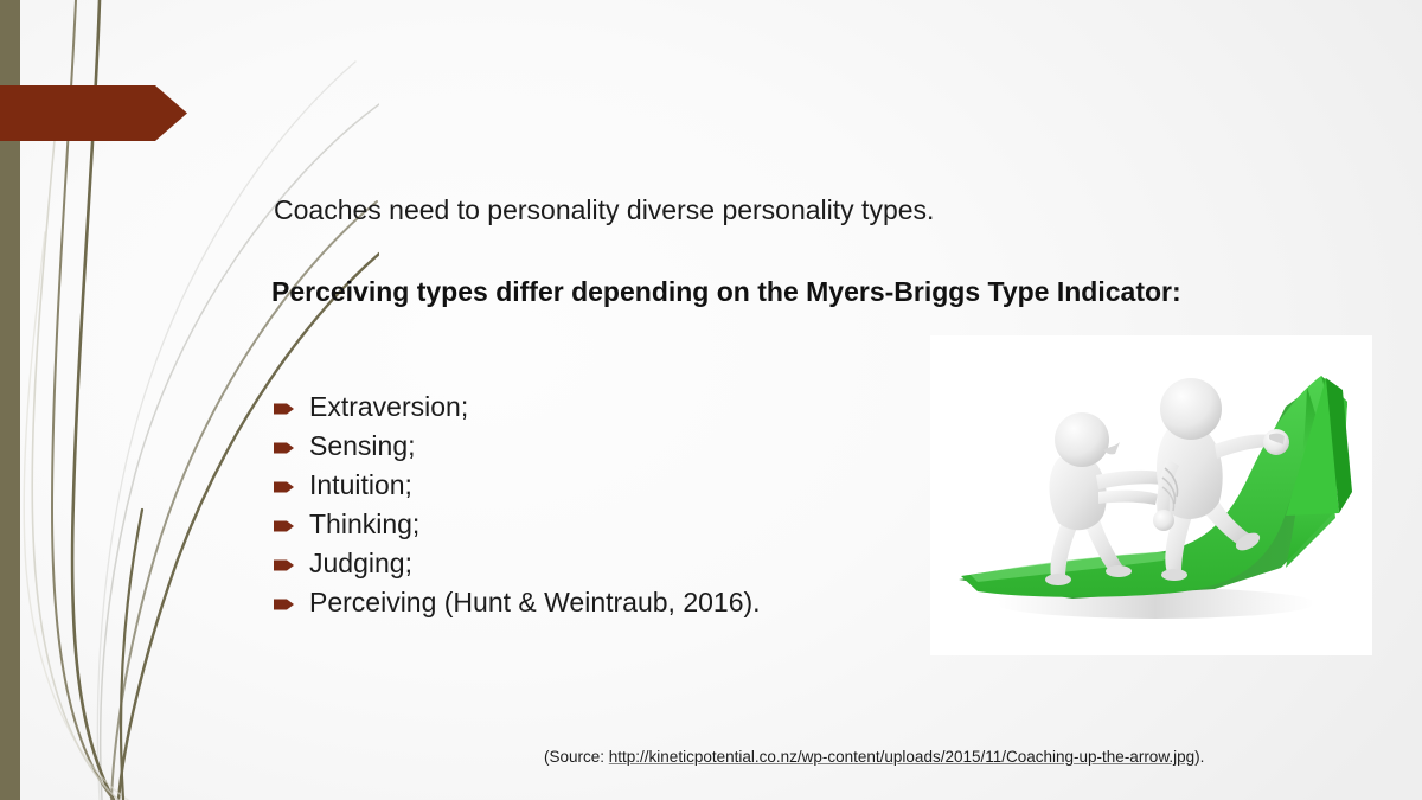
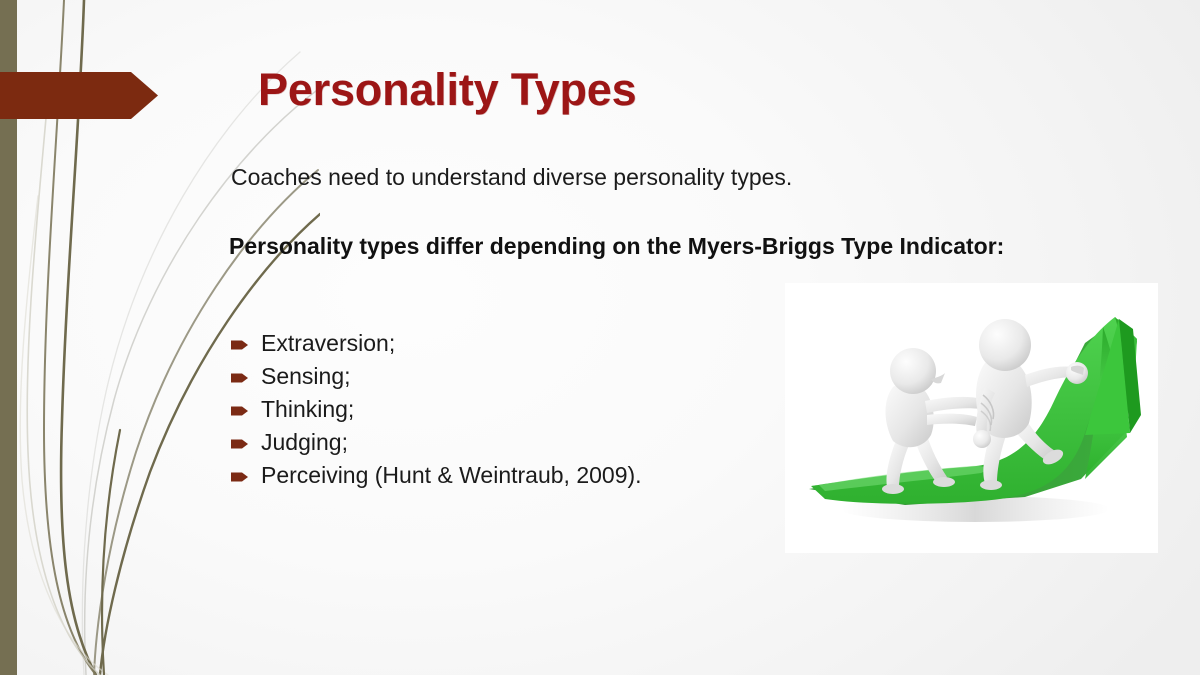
+ Personality Types
- Coaches need to personality diverse personality types.
+ Coaches need to understand diverse personality types.
- Perceiving types differ depending on the Myers-Briggs Type Indicator:
+ Personality types differ depending on the Myers-Briggs Type Indicator:
  Extraversion;
  Sensing;
- Intuition;
  Thinking;
  Judging;
- Perceiving (Hunt & Weintraub, 2016).
+ Perceiving (Hunt & Weintraub, 2009).
- (Source: http://kineticpotential.co.nz/wp-content/uploads/2015/11/Coaching-up-the-arrow.jpg).
